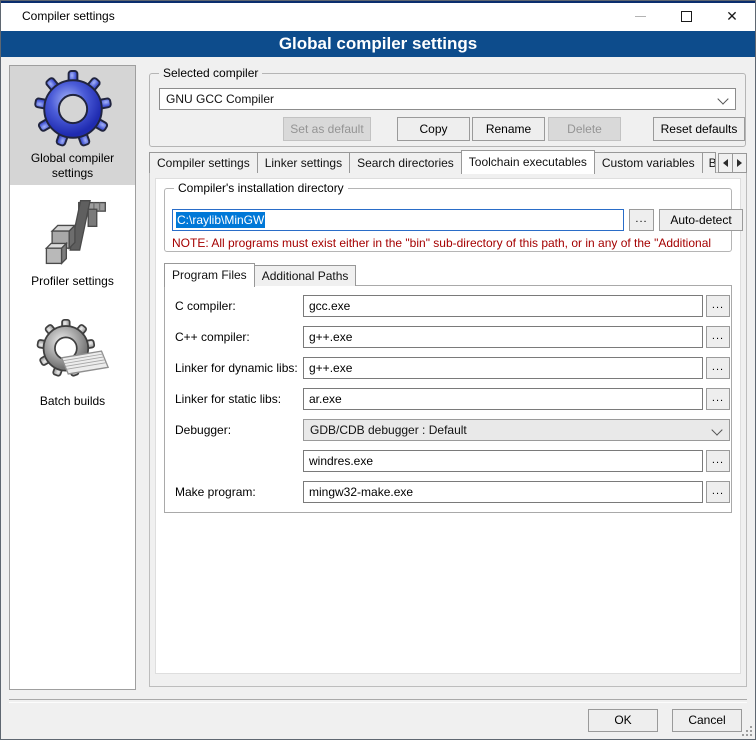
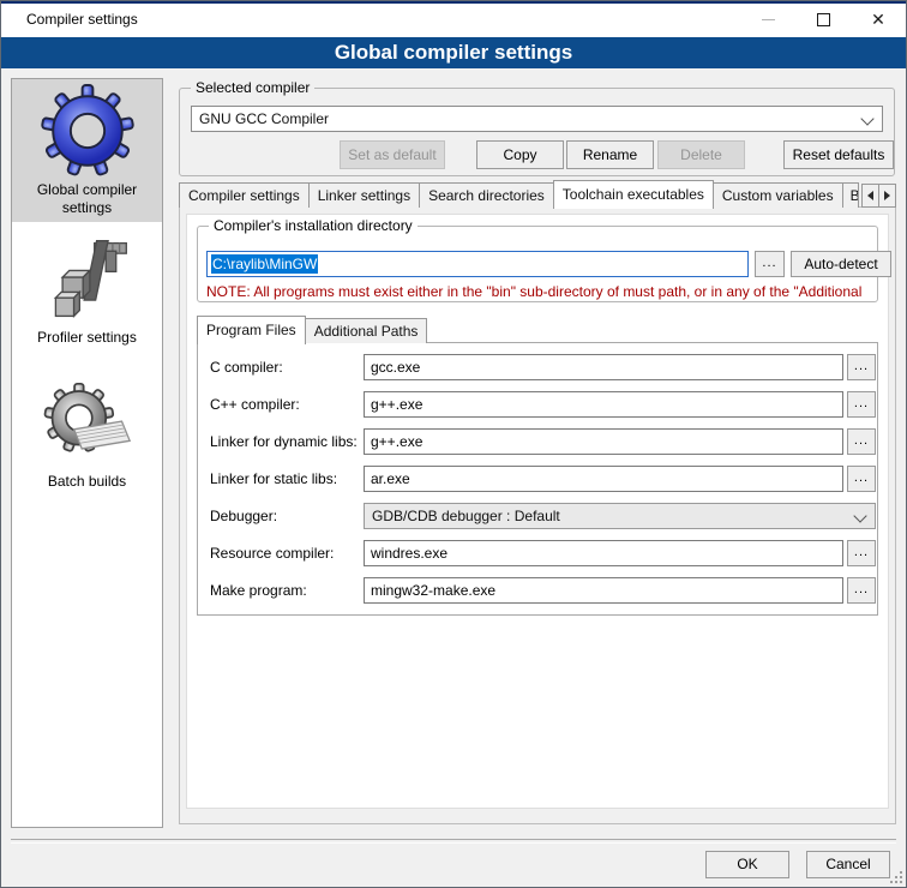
  Compiler settings
  ✕
  Global compiler settings
  Global compiler settings
  Profiler settings
  Batch builds
  Selected compiler
  GNU GCC Compiler
  Set as default
  Copy
  Rename
  Delete
  Reset defaults
  Compiler settings
  Linker settings
  Search directories
  Toolchain executables
  Custom variables
  Compiler's installation directory
  C:\raylib\MinGW
  ...
  Auto-detect
- NOTE: All programs must exist either in the "bin" sub-directory of this path, or in any of the "Additional
+ NOTE: All programs must exist either in the "bin" sub-directory of must path, or in any of the "Additional
  Program Files
  Additional Paths
  C compiler:
  gcc.exe
  ...
  C++ compiler:
  g++.exe
  ...
  Linker for dynamic libs:
  g++.exe
  ...
  Linker for static libs:
  ar.exe
  ...
  Debugger:
  GDB/CDB debugger : Default
+ Resource compiler:
  windres.exe
  ...
  Make program:
  mingw32-make.exe
  ...
  OK
  Cancel
